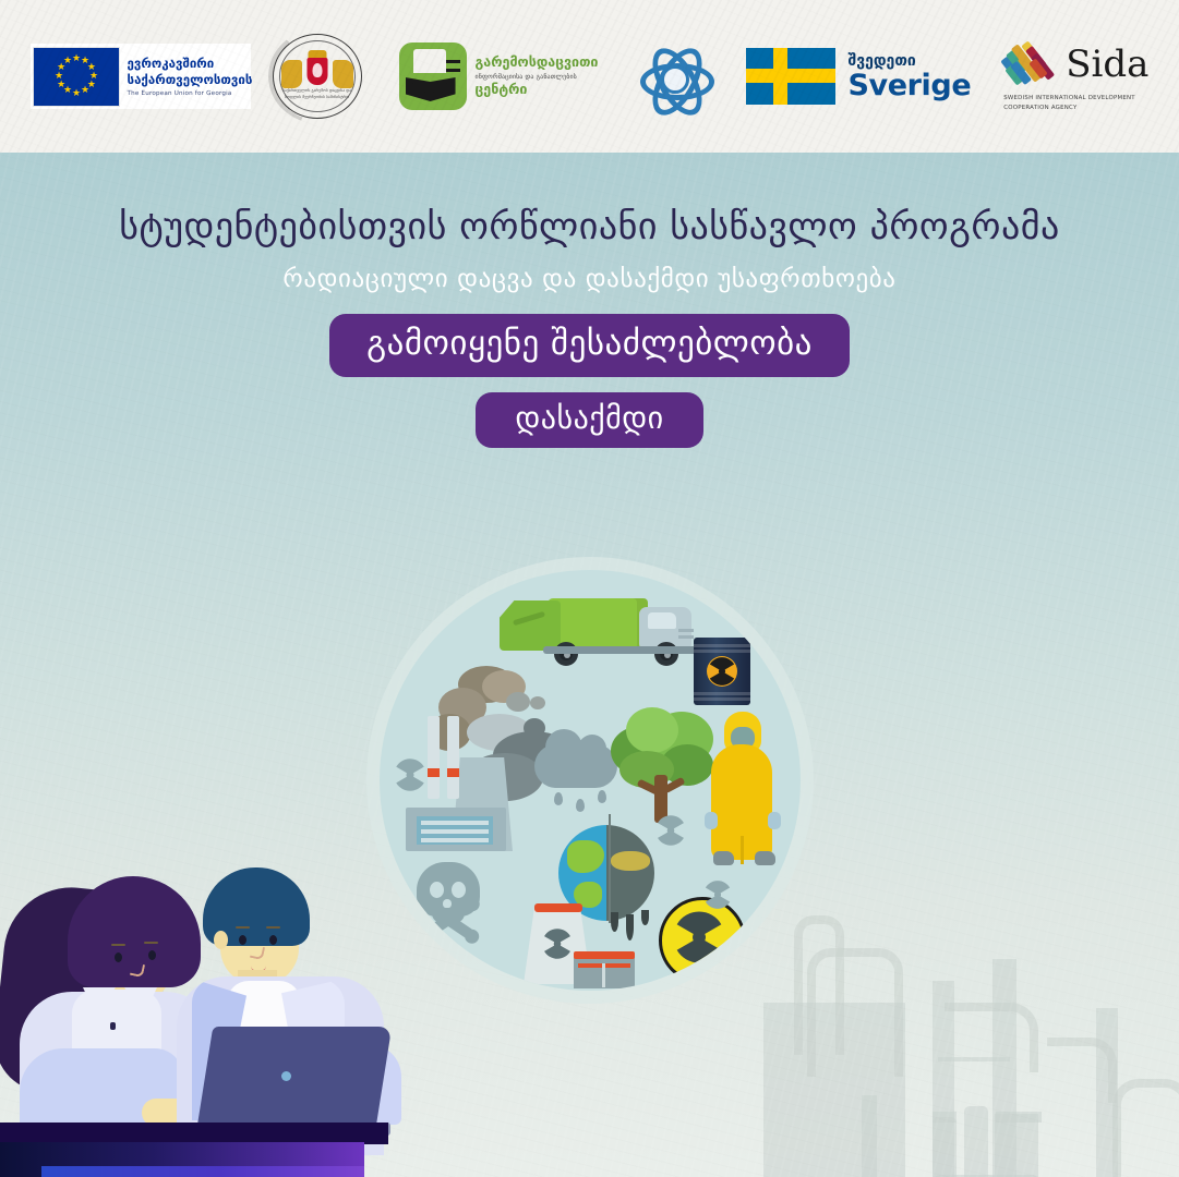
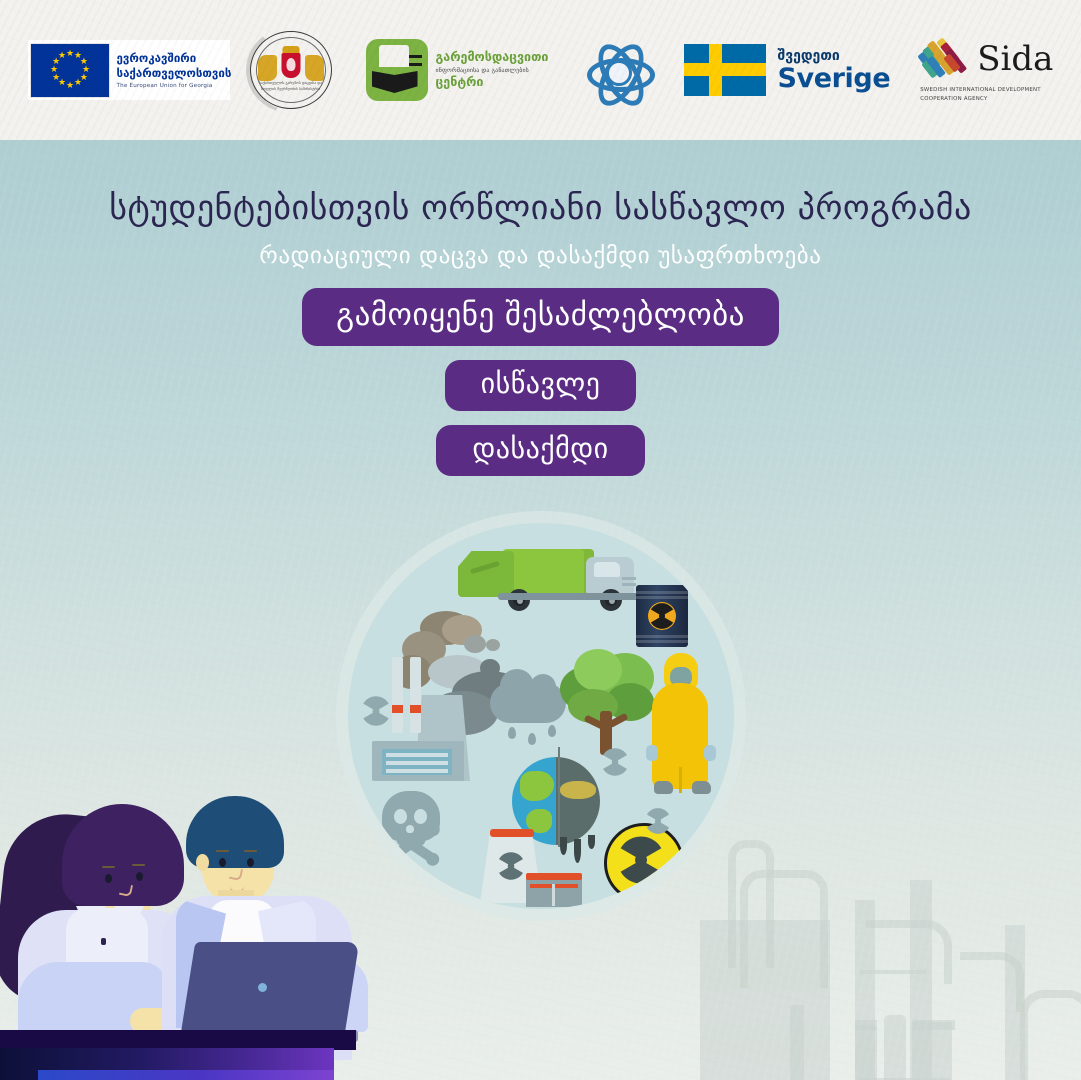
  სტუდენტებისთვის ორწლიანი სასწავლო პროგრამა
  რადიაციული დაცვა და დასაქმდი უსაფრთხოება
  გამოიყენე შესაძლებლობა
+ ისწავლე
  დასაქმდი
